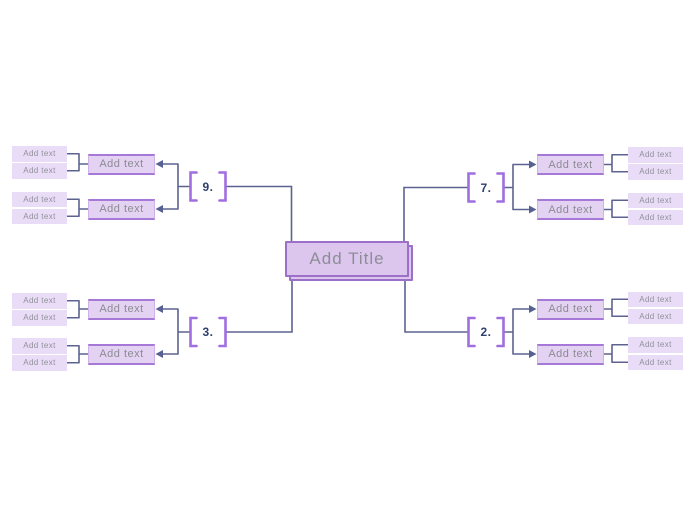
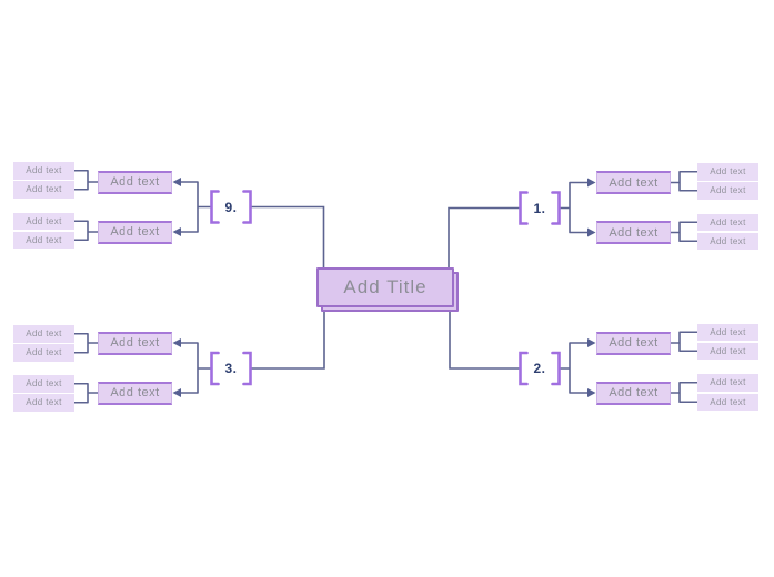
  Add Title
- 7.
+ 1.
  Add text
  Add text
  Add text
  Add text
  Add text
  Add text
  2.
  Add text
  Add text
  Add text
  Add text
  Add text
  Add text
  3.
  Add text
  Add text
  Add text
  Add text
  Add text
  Add text
  9.
  Add text
  Add text
  Add text
  Add text
  Add text
  Add text
